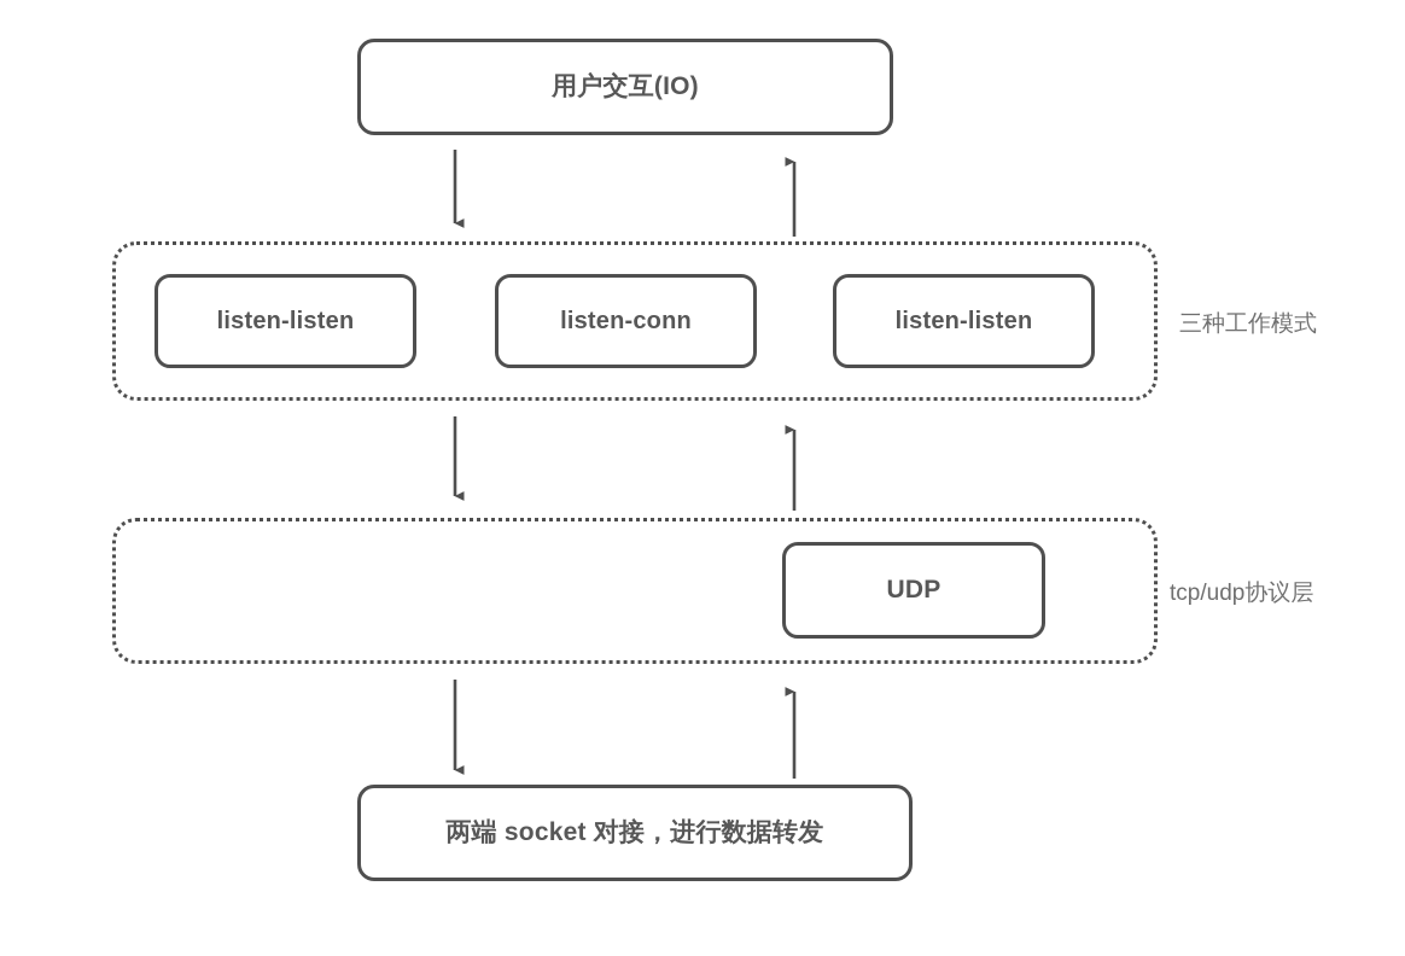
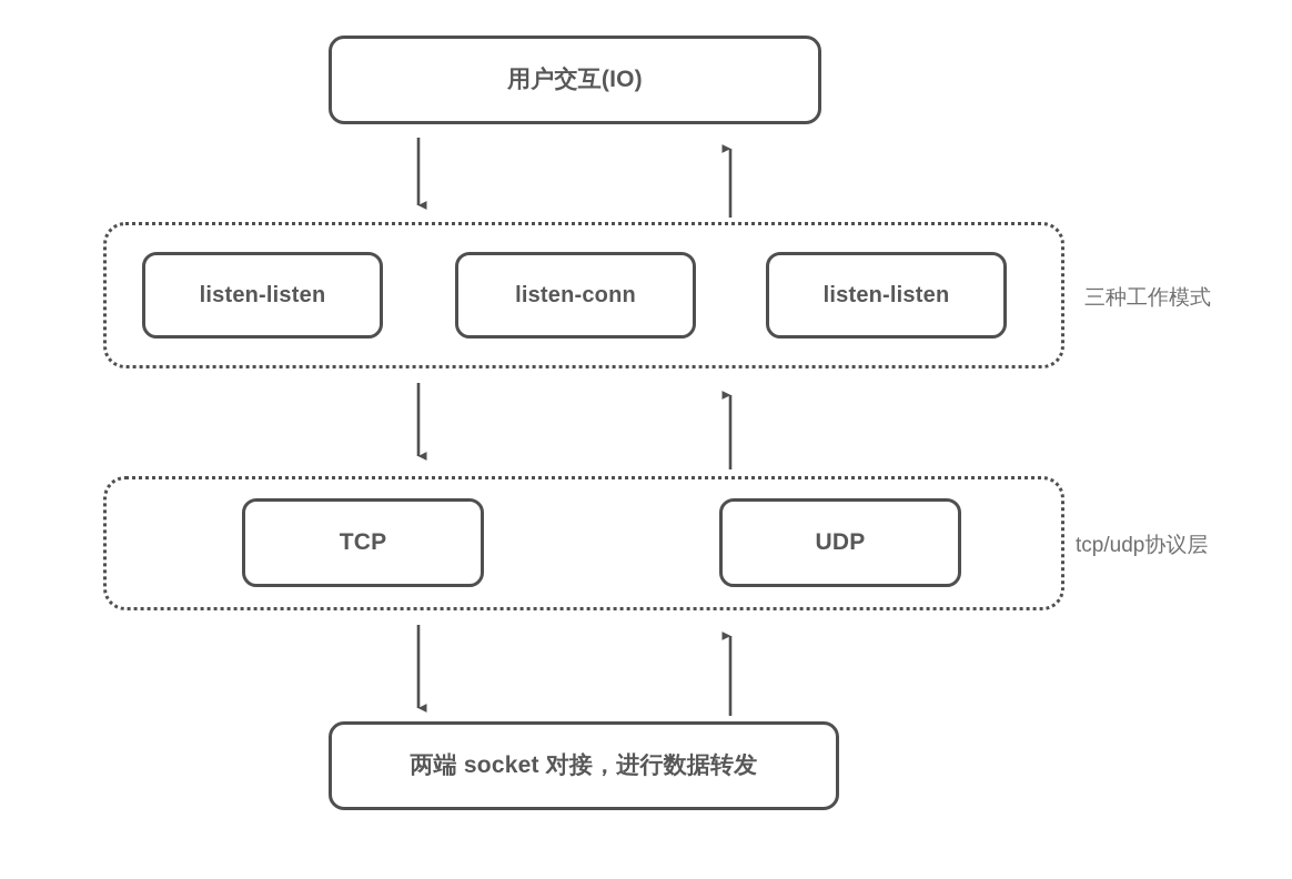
  用户交互(IO)
  listen-listen
  listen-conn
  listen-listen
  三种工作模式
+ TCP
  UDP
  tcp/udp协议层
  两端 socket 对接，进行数据转发
